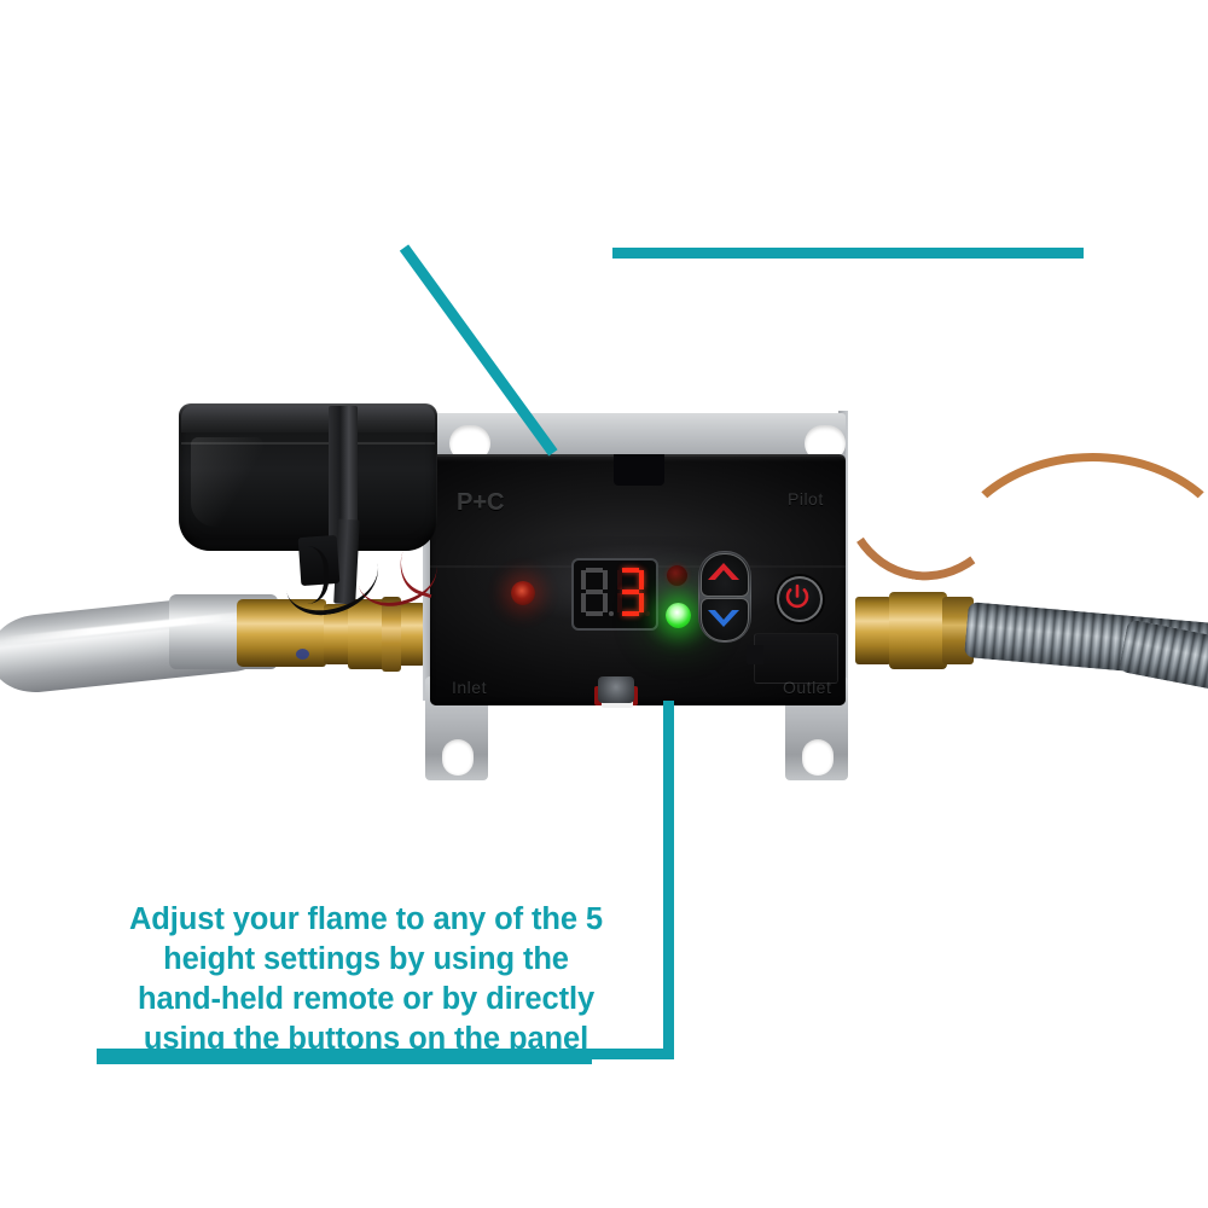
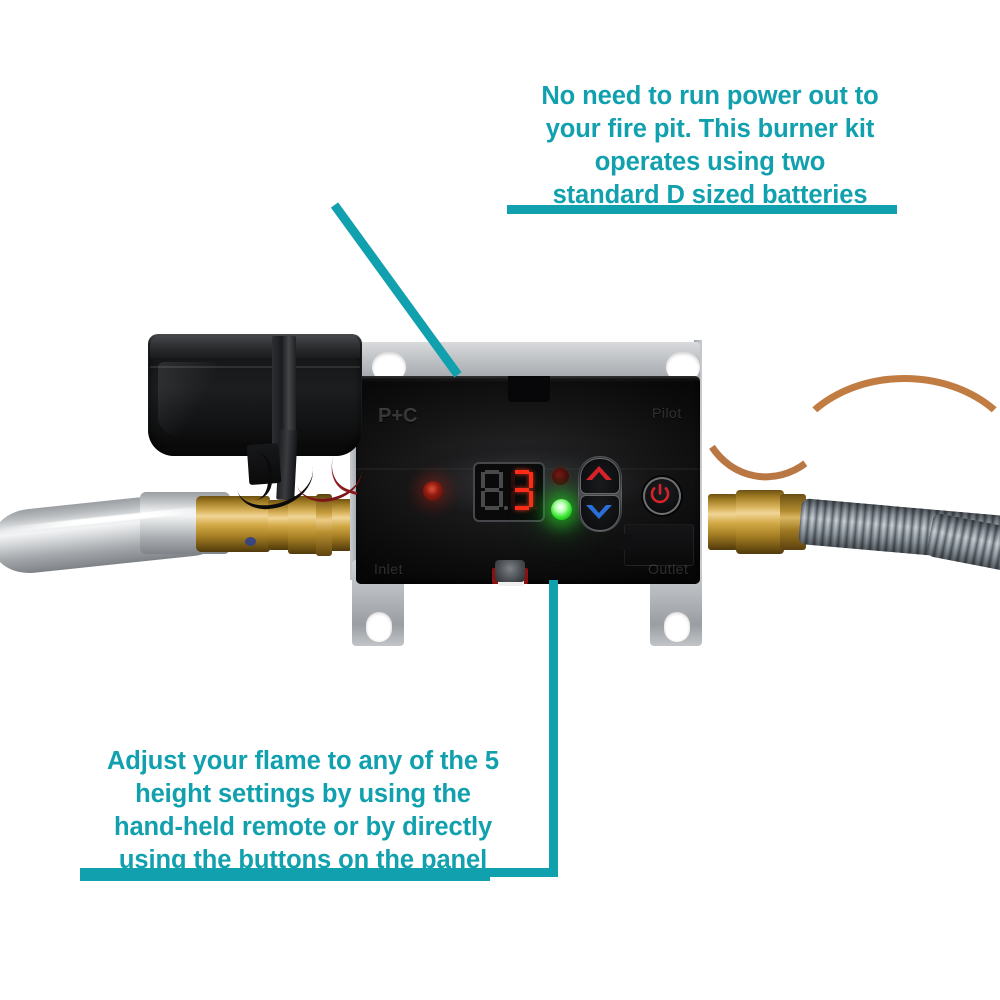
  P+C
  Pilot
  Inlet
  Outlet
+ No need to run power out to
+ your fire pit. This burner kit
+ operates using two
+ standard D sized batteries
  Adjust your flame to any of the 5
  height settings by using the
  hand-held remote or by directly
  using the buttons on the panel
